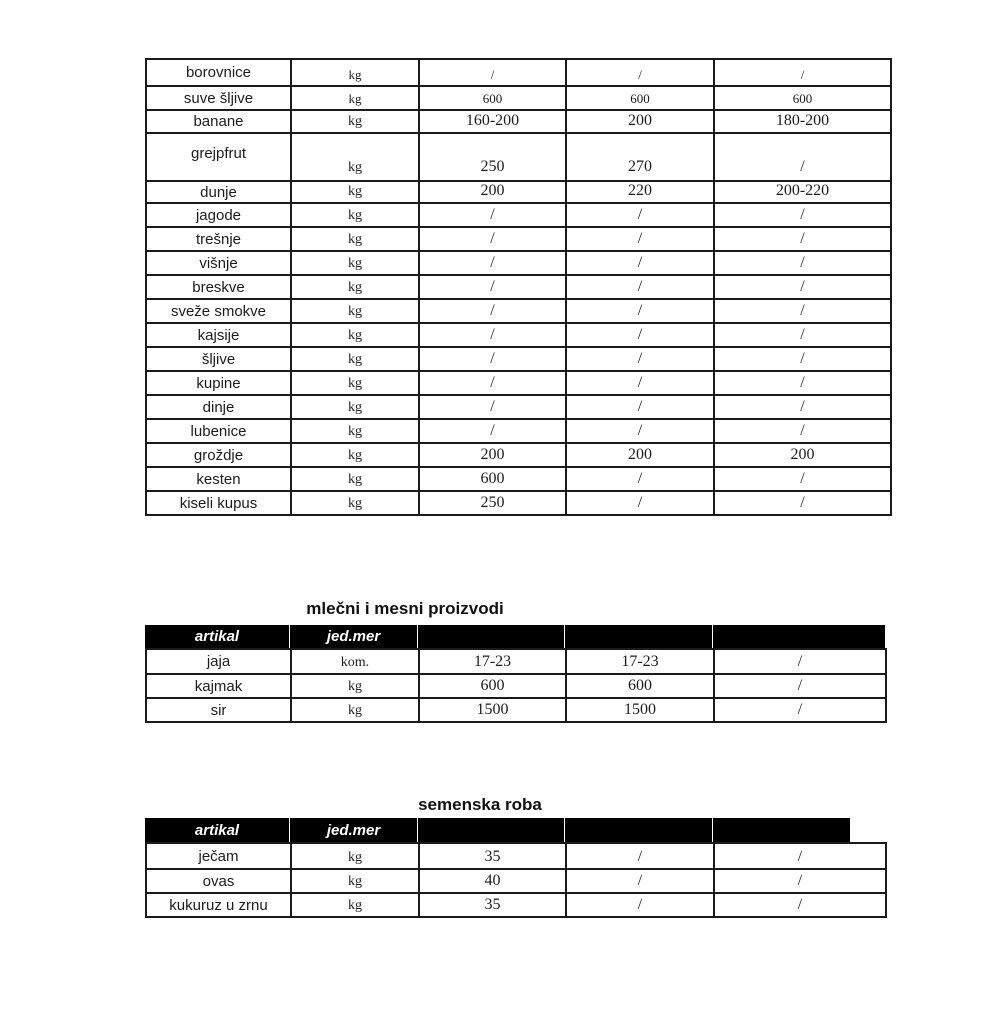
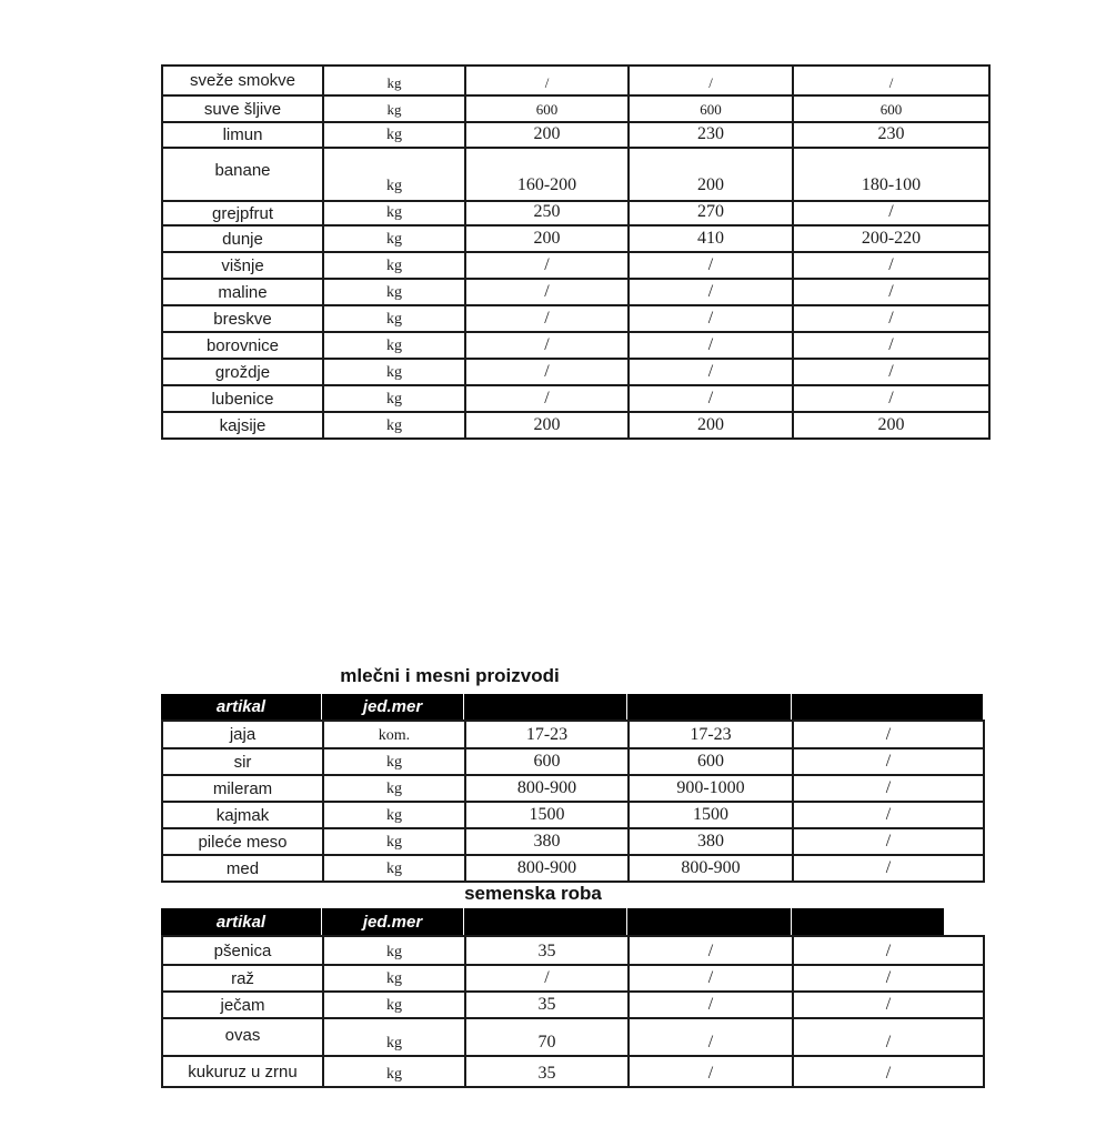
- borovnice	kg	/	/	/
+ sveže smokve	kg	/	/	/
  suve šljive	kg	600	600	600
+ limun	kg	200	230	230
- banane	kg	160-200	200	180-200
+ banane	kg	160-200	200	180-100
  grejpfrut	kg	250	270	/
- dunje	kg	200	220	200-220
+ dunje	kg	200	410	200-220
- jagode	kg	/	/	/
- trešnje	kg	/	/	/
  višnje	kg	/	/	/
+ maline	kg	/	/	/
  breskve	kg	/	/	/
- sveže smokve	kg	/	/	/
+ borovnice	kg	/	/	/
- kajsije	kg	/	/	/
+ groždje	kg	/	/	/
- šljive	kg	/	/	/
- kupine	kg	/	/	/
- dinje	kg	/	/	/
  lubenice	kg	/	/	/
- groždje	kg	200	200	200
+ kajsije	kg	200	200	200
- kesten	kg	600	/	/
- kiseli kupus	kg	250	/	/
  mlečni i mesni proizvodi
  artikal
  jed.mer
  jaja	kom.	17-23	17-23	/
- kajmak	kg	600	600	/
+ sir	kg	600	600	/
+ mileram	kg	800-900	900-1000	/
- sir	kg	1500	1500	/
+ kajmak	kg	1500	1500	/
+ pileće meso	kg	380	380	/
+ med	kg	800-900	800-900	/
  semenska roba
  artikal
  jed.mer
+ pšenica	kg	35	/	/
+ raž	kg	/	/	/
  ječam	kg	35	/	/
- ovas	kg	40	/	/
+ ovas	kg	70	/	/
  kukuruz u zrnu	kg	35	/	/
